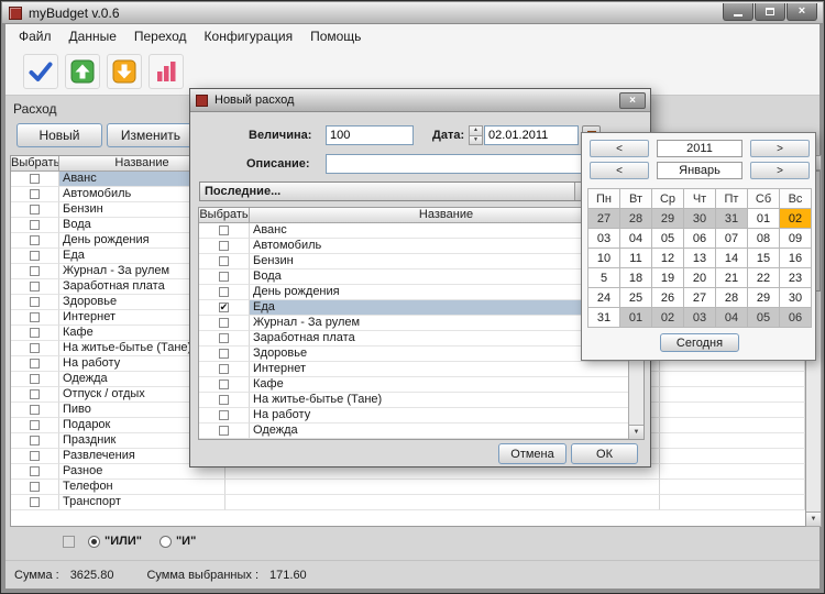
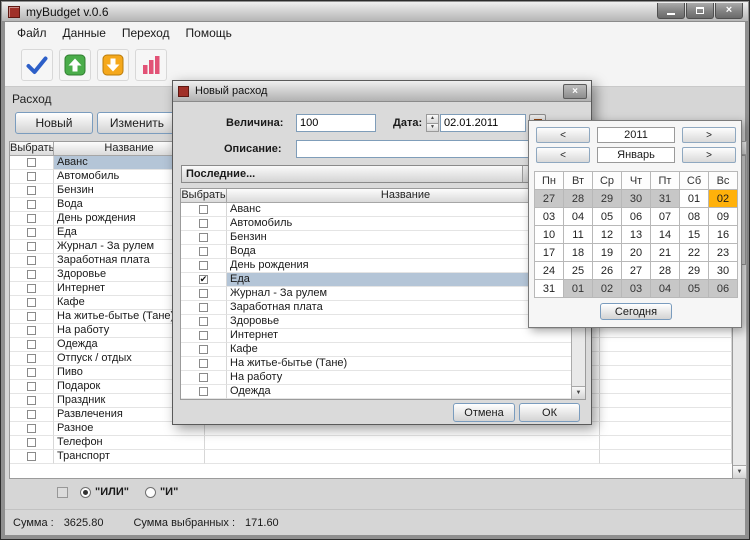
  myBudget v.0.6
  ×
  Файл
  Данные
  Переход
- Конфигурация
  Помощь
  Расход
  Новый
  Изменить
  Выбрать
  Название
  Аванс
  Автомобиль
  Бензин
  Вода
  День рождения
  Еда
  Журнал - За рулем
  Заработная плата
  Здоровье
  Интернет
  Кафе
  На житье-бытье (Тане
  На работу
  Одежда
  Отпуск / отдых
  Пиво
  Подарок
  Праздник
  Развлечения
  Разное
  Телефон
  Транспорт
  "ИЛИ"
  "И"
  Сумма :
  3625.80
  Сумма выбранных :
  171.60
  Новый расход
  ×
  Величина:
  100
  Дата:
  02.01.2011
  Описание:
  Последние...
  Выбрать
  Название
  Аванс
  Автомобиль
  Бензин
  Вода
  День рождения
  ✔
  Еда
  Журнал - За рулем
  Заработная плата
  Здоровье
  Интернет
  Кафе
  На житье-бытье (Тане)
  На работу
  Одежда
  Отмена
  ОК
  <
  2011
  >
  <
  Январь
  >
  Пн
  Вт
  Ср
  Чт
  Пт
  Сб
  Вс
  27
  28
  29
  30
  31
  01
  02
  03
  04
  05
  06
  07
  08
  09
  10
  11
  12
  13
  14
  15
  16
- 5
+ 17
  18
  19
  20
  21
  22
  23
  24
  25
  26
  27
  28
  29
  30
  31
  01
  02
  03
  04
  05
  06
  Сегодня
